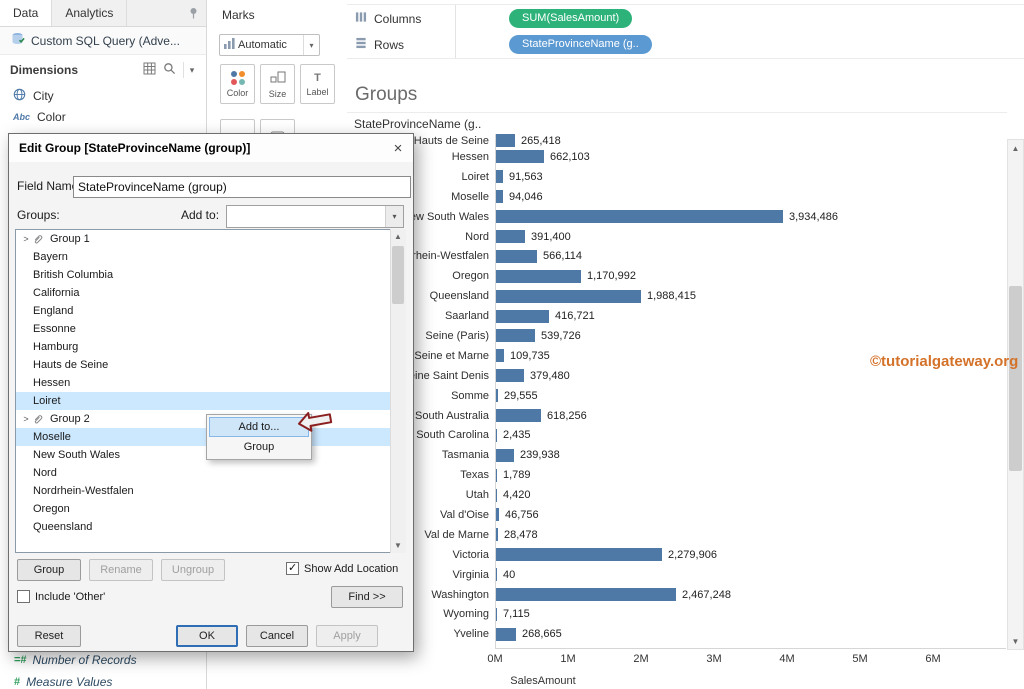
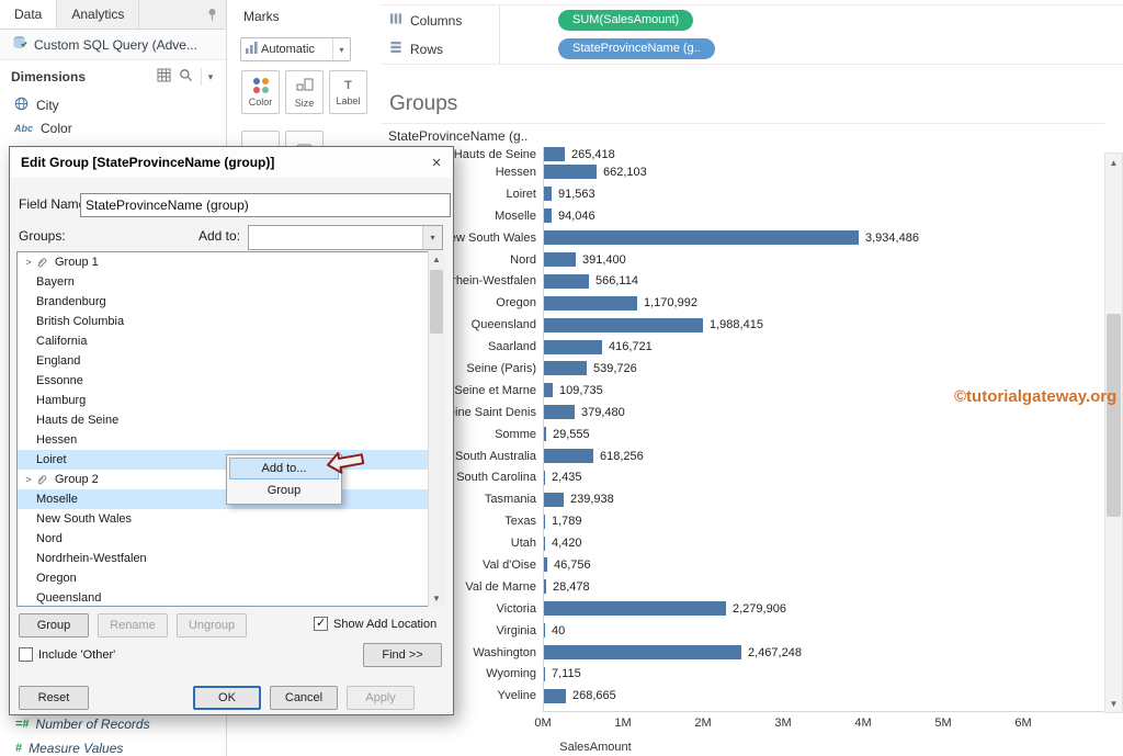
  Data
  Analytics
  Custom SQL Query (Adve...
  Dimensions
  ▾
  City
  Abc
  Color
  =#
  Number of Records
  #
  Measure Values
  Marks
  Automatic
  ▾
  Color
  Size
  T
  Label
  Columns
  SUM(SalesAmount)
  Rows
  StateProvinceName (g..
  Groups
  StateProvinceName (g..
  Hauts de Seine
  265,418
  Hessen
  662,103
  Loiret
  91,563
  Moselle
  94,046
  w South Wales
  3,934,486
  Nord
  391,400
  hein-Westfalen
  566,114
  Oregon
  1,170,992
  Queensland
  1,988,415
  Saarland
  416,721
  Seine (Paris)
  539,726
  Seine et Marne
  109,735
  ine Saint Denis
  379,480
  Somme
  29,555
  South Australia
  618,256
  South Carolina
  2,435
  Tasmania
  239,938
  Texas
  1,789
  Utah
  4,420
  Val d'Oise
  46,756
  Val de Marne
  28,478
  Victoria
  2,279,906
  Virginia
  40
  Washington
  2,467,248
  Wyoming
  7,115
  Yveline
  268,665
  0M
  1M
  2M
  3M
  4M
  5M
  6M
  SalesAmount
  ©tutorialgateway.org
  ▲
  ▼
  Edit Group [StateProvinceName (group)]
  ×
  Field Nam
  StateProvinceName (group)
  Groups:
  Add to:
  ▾
  >
  Group 1
  Bayern
+ Brandenburg
  British Columbia
  California
  England
  Essonne
  Hamburg
  Hauts de Seine
  Hessen
  Loiret
  >
  Group 2
  Moselle
  New South Wales
  Nord
  Nordrhein-Westfalen
  Oregon
  Queensland
  ▲
  ▼
  Add to...
  Group
  Group
  Rename
  Ungroup
  Show Add Location
  Include 'Other'
  Find >>
  Reset
  OK
  Cancel
  Apply
